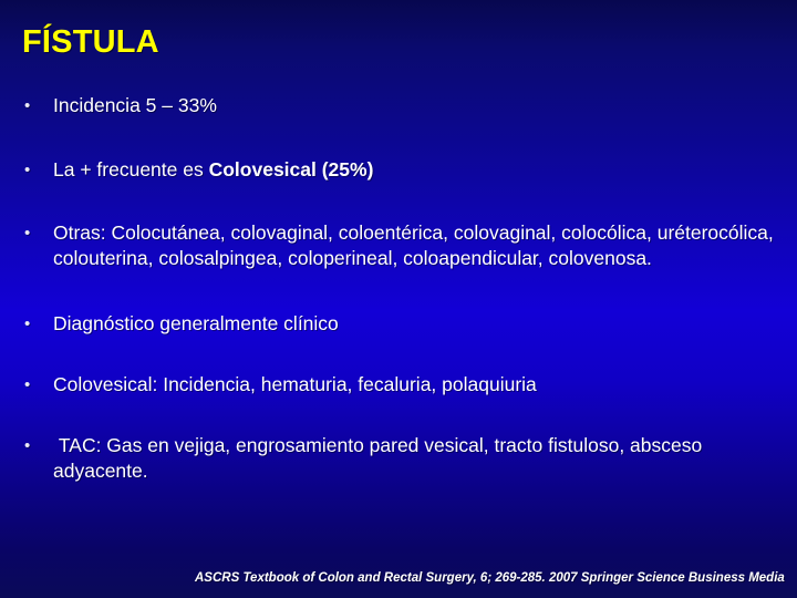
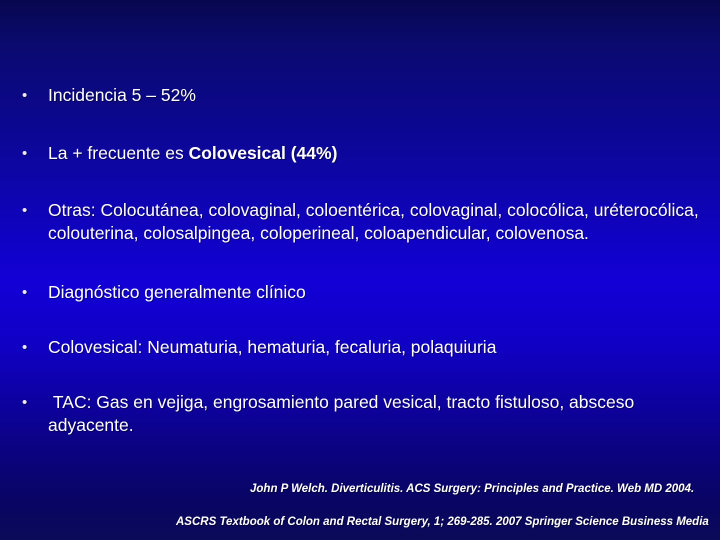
- FÍSTULA
  •
- Incidencia 5 – 33%
+ Incidencia 5 – 52%
  •
- La + frecuente es Colovesical (25%)
+ La + frecuente es Colovesical (44%)
  •
  Otras: Colocutánea, colovaginal, coloentérica, colovaginal, colocólica, uréterocólica, colouterina, colosalpingea, coloperineal, coloapendicular, colovenosa.
  •
  Diagnóstico generalmente clínico
  •
- Colovesical: Incidencia, hematuria, fecaluria, polaquiuria
+ Colovesical: Neumaturia, hematuria, fecaluria, polaquiuria
  •
  TAC: Gas en vejiga, engrosamiento pared vesical, tracto fistuloso, absceso adyacente.
+ John P Welch. Diverticulitis. ACS Surgery: Principles and Practice. Web MD 2004.
- ASCRS Textbook of Colon and Rectal Surgery, 6; 269-285. 2007 Springer Science Business Media
+ ASCRS Textbook of Colon and Rectal Surgery, 1; 269-285. 2007 Springer Science Business Media
